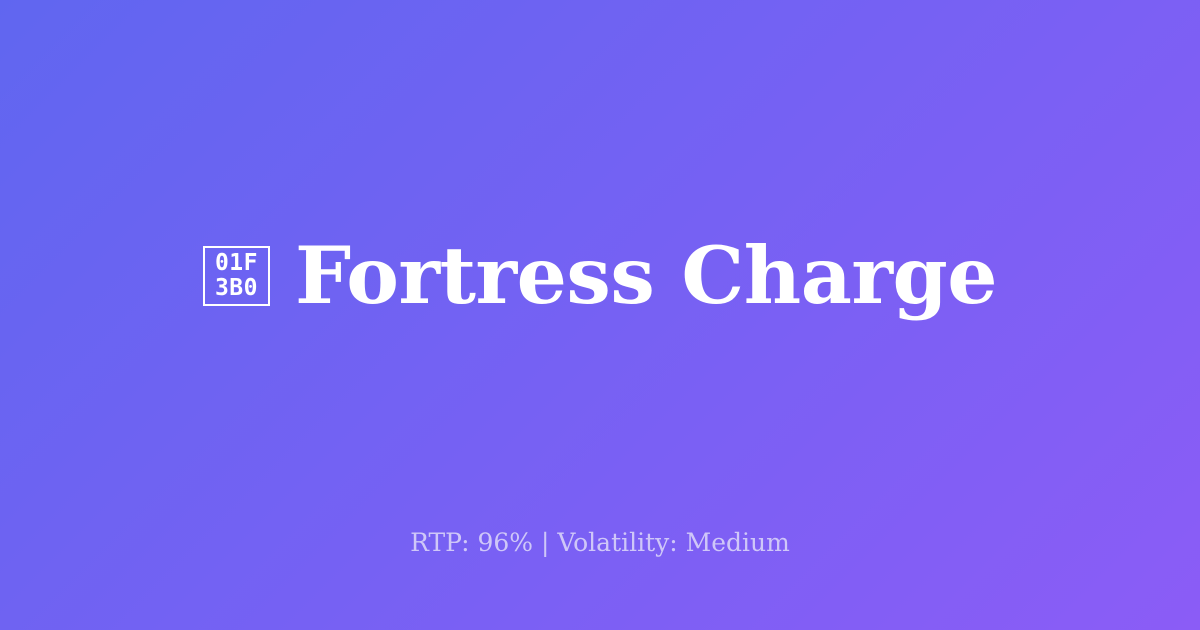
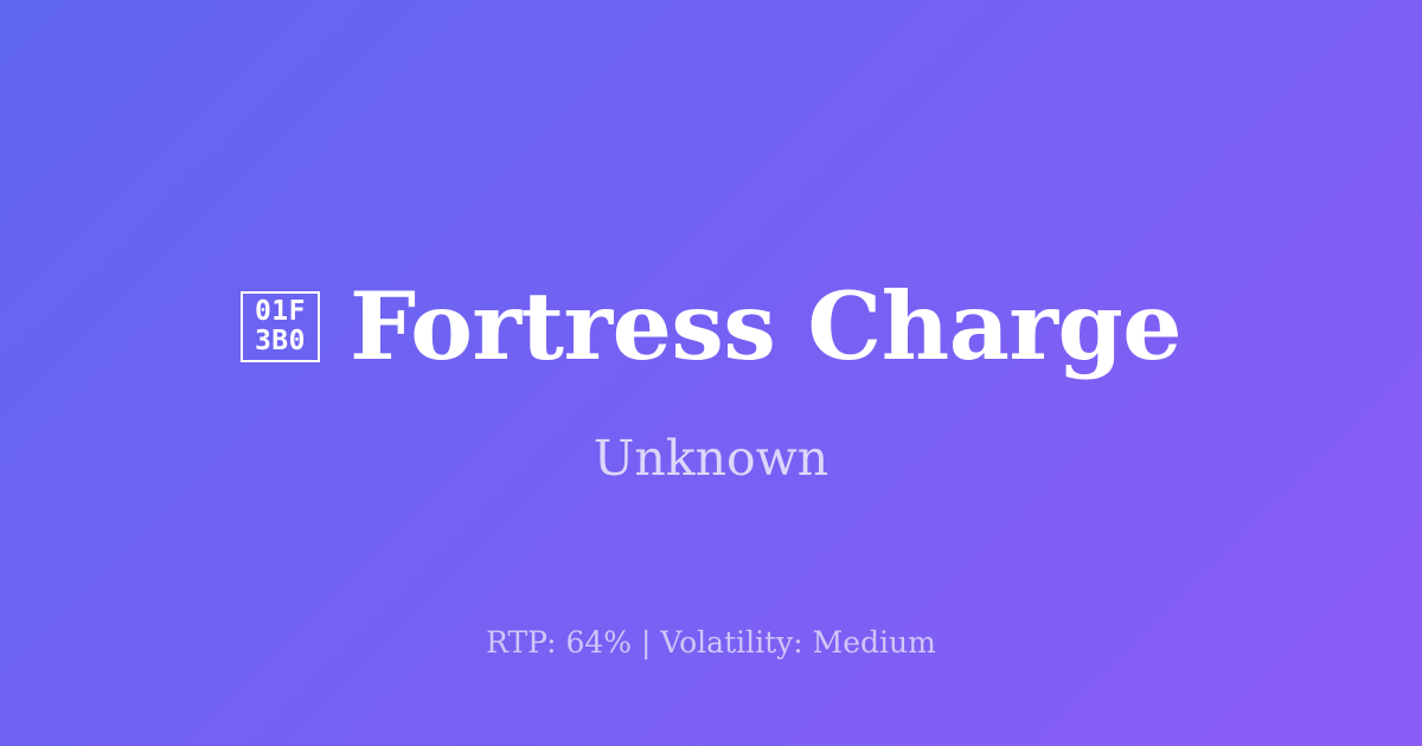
  01F
  3B0
  Fortress Charge
+ Unknown
- RTP: 96% | Volatility: Medium
+ RTP: 64% | Volatility: Medium
